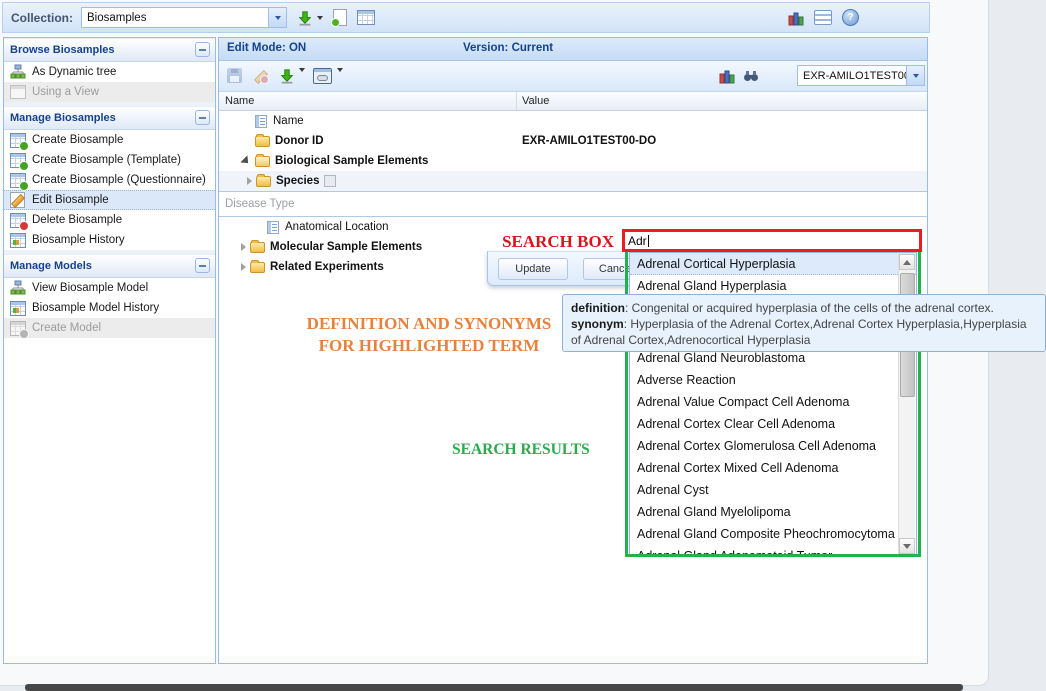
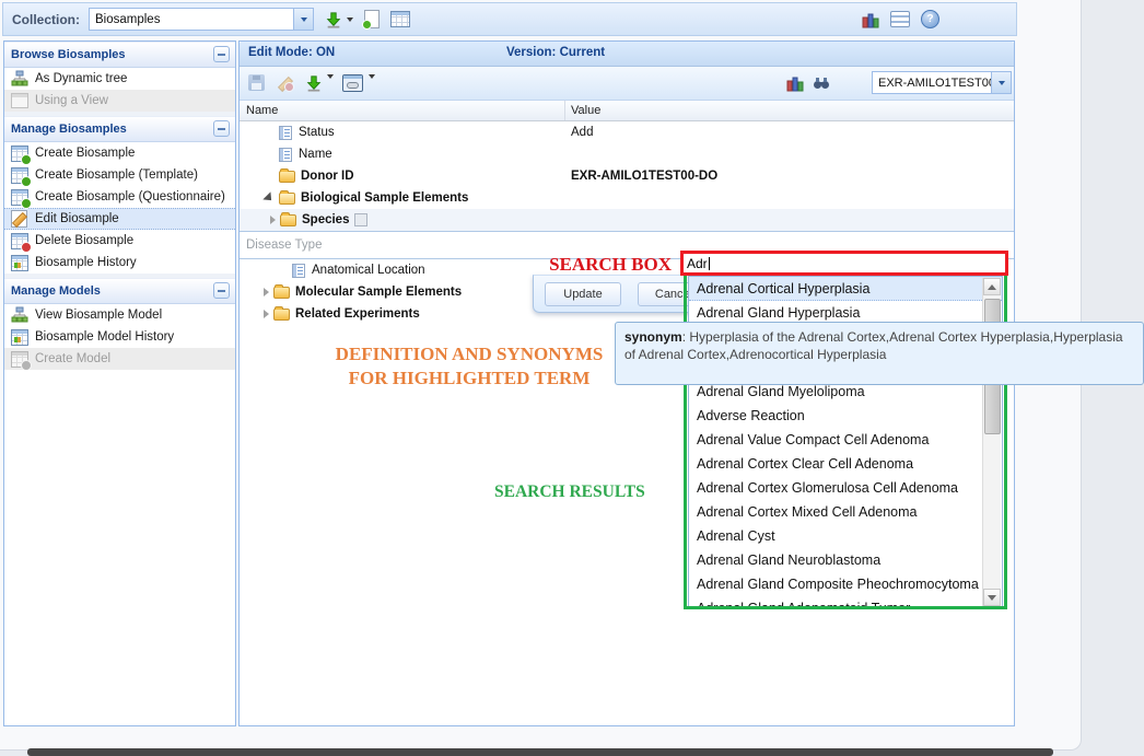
  Collection:
  Biosamples
  ?
  Browse Biosamples
  As Dynamic tree
  Using a View
  Manage Biosamples
  Create Biosample
  Create Biosample (Template)
  Create Biosample (Questionnaire)
  Edit Biosample
  Delete Biosample
  Biosample History
  Manage Models
  View Biosample Model
  Biosample Model History
  Create Model
  Edit Mode: ON
  Version: Current
  EXR-AMILO1TEST0
  Name
  Value
+ Status
+ Add
  Name
  Donor ID
  EXR-AMILO1TEST00-DO
  Biological Sample Elements
  Species
  Disease Type
  Anatomical Location
  Molecular Sample Elements
  Related Experiments
  Update
  Cance
  Adrenal Cortical Hyperplasia
  Adrenal Gland Hyperplasia
- Adrenal Gland Neuroblastoma
+ Adrenal Gland Myelolipoma
  Adverse Reaction
  Adrenal Value Compact Cell Adenoma
  Adrenal Cortex Clear Cell Adenoma
  Adrenal Cortex Glomerulosa Cell Adenoma
  Adrenal Cortex Mixed Cell Adenoma
  Adrenal Cyst
- Adrenal Gland Myelolipoma
+ Adrenal Gland Neuroblastoma
  Adrenal Gland Composite Pheochromocytoma
  Adr
- definition: Congenital or acquired hyperplasia of the cells of the adrenal cortex.
  synonym: Hyperplasia of the Adrenal Cortex,Adrenal Cortex Hyperplasia,Hyperplasia of Adrenal Cortex,Adrenocortical Hyperplasia
  SEARCH BOX
  DEFINITION AND SYNONYMS
  FOR HIGHLIGHTED TERM
  SEARCH RESULTS
